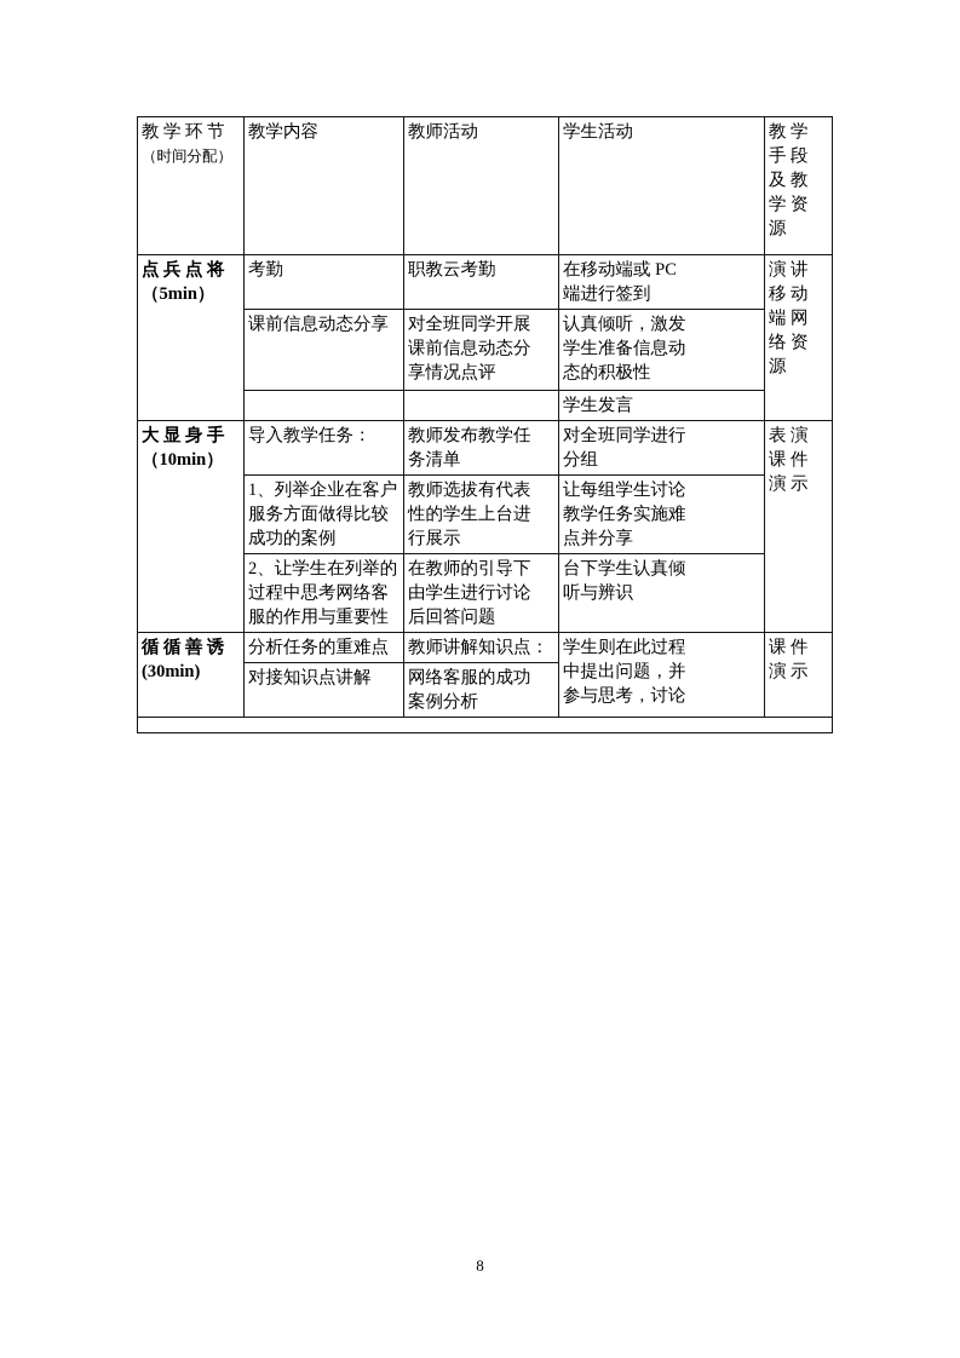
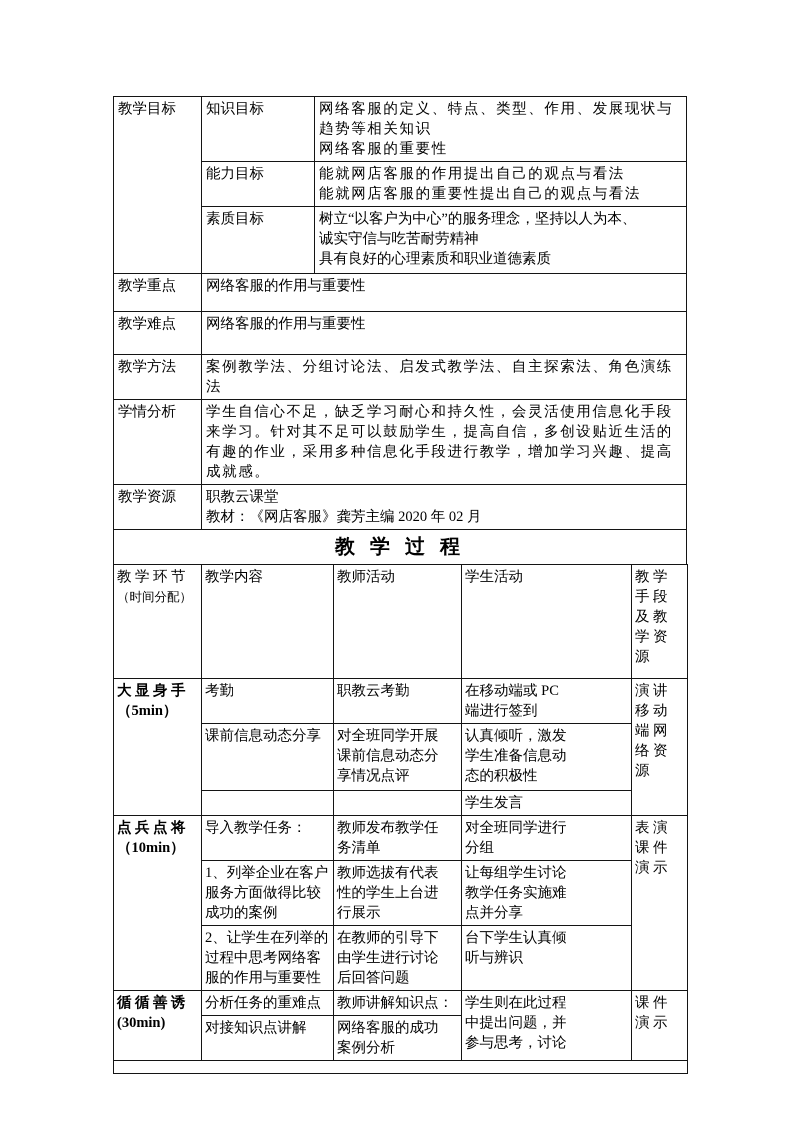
+ 教学目标	知识目标	网络客服的定义、特点、类型、作用、发展现状与 趋势等相关知识 网络客服的重要性
+ 能力目标	能就网店客服的作用提出自己的观点与看法 能就网店客服的重要性提出自己的观点与看法
+ 素质目标	树立“以客户为中心”的服务理念，坚持以人为本、 诚实守信与吃苦耐劳精神 具有良好的心理素质和职业道德素质
+ 教学重点	网络客服的作用与重要性
+ 教学难点	网络客服的作用与重要性
+ 教学方法	案例教学法、分组讨论法、启发式教学法、自主探索法、角色演练 法
+ 学情分析	学生自信心不足，缺乏学习耐心和持久性，会灵活使用信息化手段 来学习。针对其不足可以鼓励学生，提高自信，多创设贴近生活的 有趣的作业，采用多种信息化手段进行教学，增加学习兴趣、提高 成就感。
+ 教学资源	职教云课堂 教材：《网店客服》龚芳主编 2020 年 02 月
+ 教 学 过 程
  教学环节（时间分配）	教学内容	教师活动	学生活动	教学手段及教学资源
- 点兵点将（5min）	考勤	职教云考勤	在移动端或 PC 端进行签到	演讲 移动端网络资源
+ 大显身手（5min）	考勤	职教云考勤	在移动端或 PC 端进行签到	演讲 移动端网络资源
  课前信息动态分享	对全班同学开展 课前信息动态分 享情况点评	认真倾听，激发 学生准备信息动 态的积极性
  		学生发言
- 大显身手（10min）	导入教学任务：	教师发布教学任 务清单	对全班同学进行 分组	表演 课件 演示
+ 点兵点将（10min）	导入教学任务：	教师发布教学任 务清单	对全班同学进行 分组	表演 课件 演示
  1、列举企业在客户 服务方面做得比较 成功的案例	教师选拔有代表 性的学生上台进 行展示	让每组学生讨论 教学任务实施难 点并分享
  2、让学生在列举的 过程中思考网络客 服的作用与重要性	在教师的引导下 由学生进行讨论 后回答问题	台下学生认真倾 听与辨识
  循循善诱(30min)	分析任务的重难点	教师讲解知识点：	学生则在此过程 中提出问题，并 参与思考，讨论	课件 演示
  对接知识点讲解	网络客服的成功 案例分析
- 8
